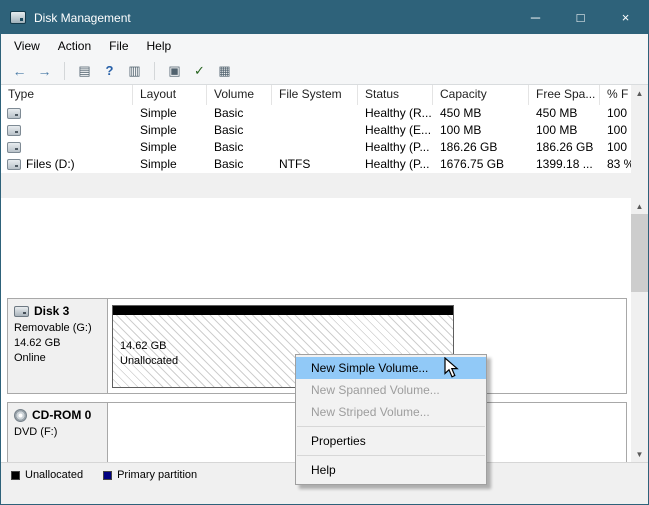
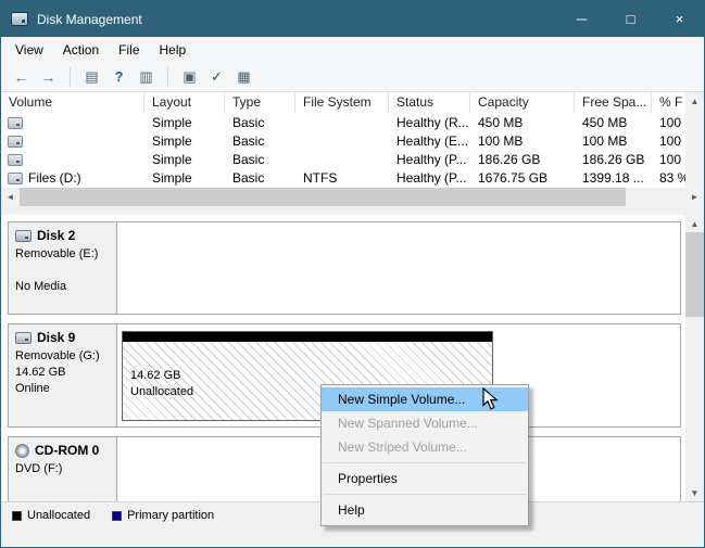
  Disk Management
  ─
  □
  ×
  View
  Action
  File
  Help
  ←
  →
  ▤
  ?
  ▥
  ▣
  ✓
  ▦
- Type
+ Volume
  Layout
- Volume
+ Type
  File System
  Status
  Capacity
  Free Spa...
  % F
  Simple
  Basic
  Healthy (R...
  450 MB
  450 MB
  100
  Simple
  Basic
  Healthy (E...
  100 MB
  100 MB
  100
  Simple
  Basic
  Healthy (P...
  186.26 GB
  186.26 GB
  100
  Files (D:)
  Simple
  Basic
  NTFS
  Healthy (P...
  1676.75 GB
  1399.18 ...
  83 %
  ▲
+ ◄
+ ►
+ Disk 2
+ Removable (E:)
+ No Media
- Disk 3
+ Disk 9
  Removable (G:)
  14.62 GB
  Online
  14.62 GB
  Unallocated
  CD-ROM 0
  DVD (F:)
  ▲
  ▼
  Unallocated
  Primary partition
  New Simple Volume...
  New Spanned Volume...
  New Striped Volume...
  Properties
  Help
